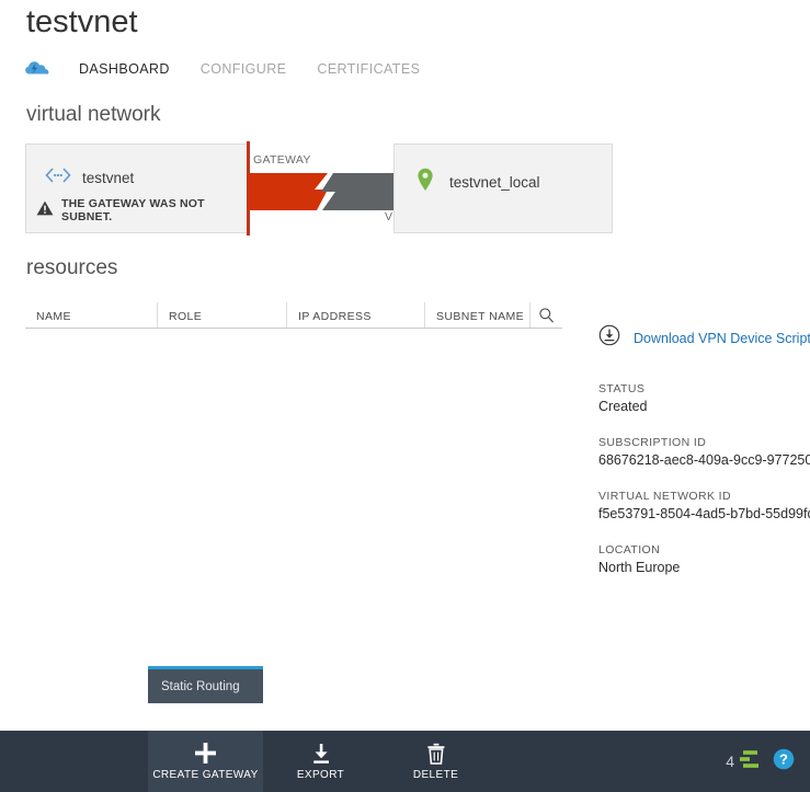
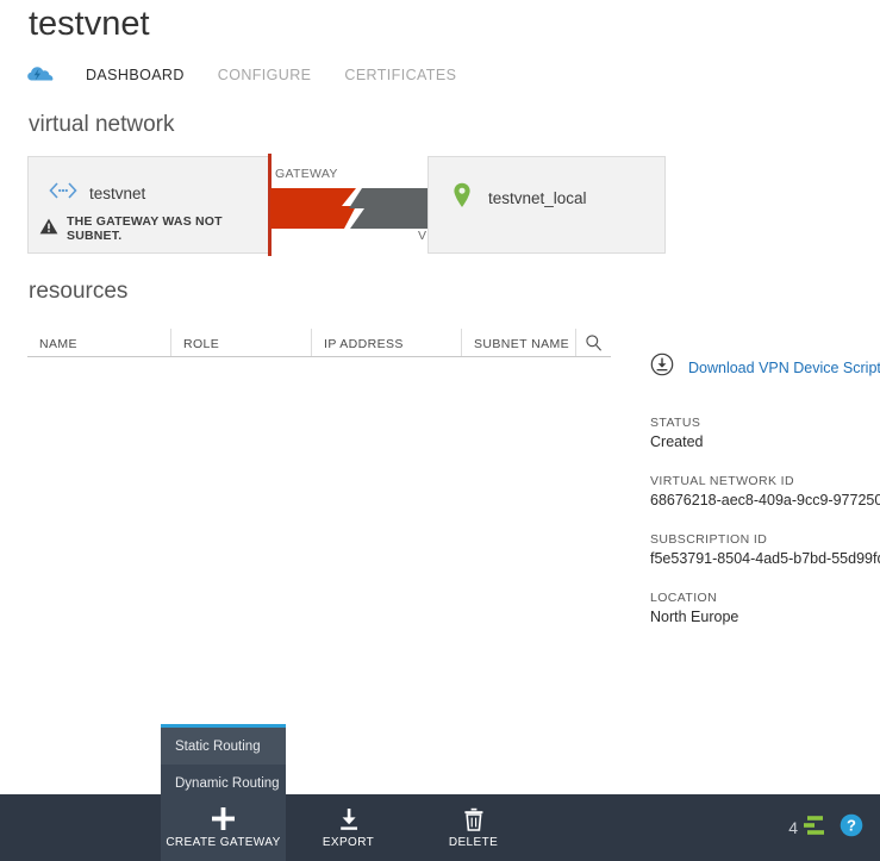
  testvnet
  DASHBOARD
  CONFIGURE
  CERTIFICATES
  virtual network
  testvnet
  THE GATEWAY WAS NOT SUBNET.
  GATEWAY
  testvnet_local
  resources
  NAME
  ROLE
  IP ADDRESS
  SUBNET NAME
  Download VPN Device Script
  STATUS
  Created
- SUBSCRIPTION ID
+ VIRTUAL NETWORK ID
  68676218-aec8-409a-9cc9-977250
- VIRTUAL NETWORK ID
+ SUBSCRIPTION ID
  f5e53791-8504-4ad5-b7bd-55d99f
  LOCATION
  North Europe
  Static Routing
+ Dynamic Routing
  CREATE GATEWAY
  EXPORT
  DELETE
  4
  ?
